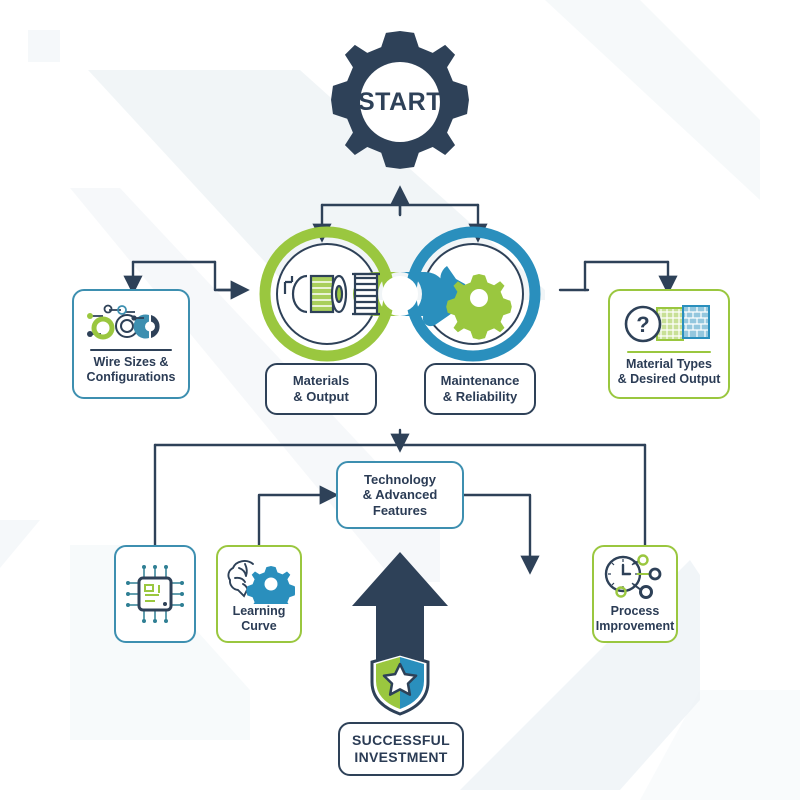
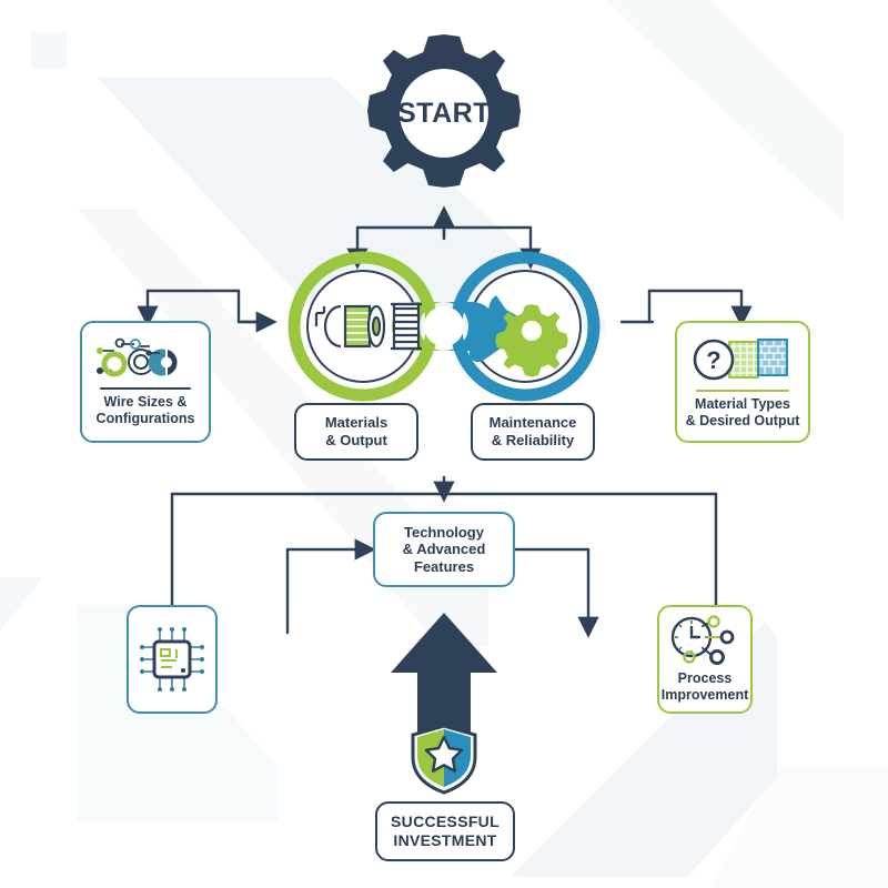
  START
  Materials
  & Output
  Maintenance
  & Reliability
  Wire Sizes &
  Configurations
  ?
  Material Types
  & Desired Output
  Technology
  & Advanced
  Features
- Learning
- Curve
  Process
  Improvement
  SUCCESSFUL
  INVESTMENT
